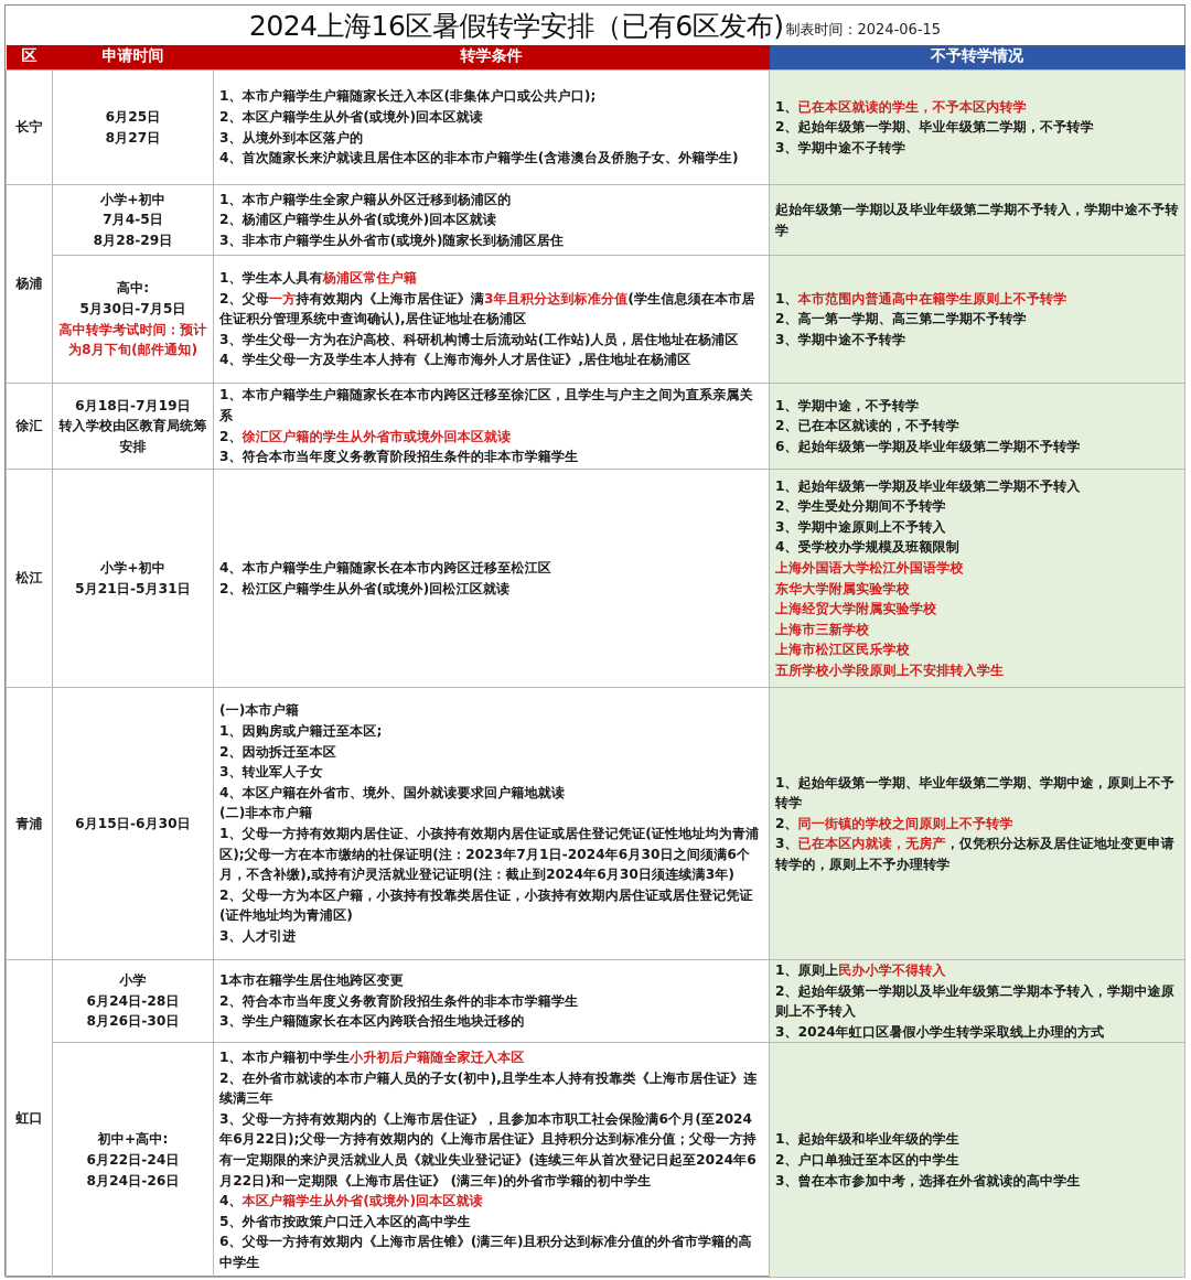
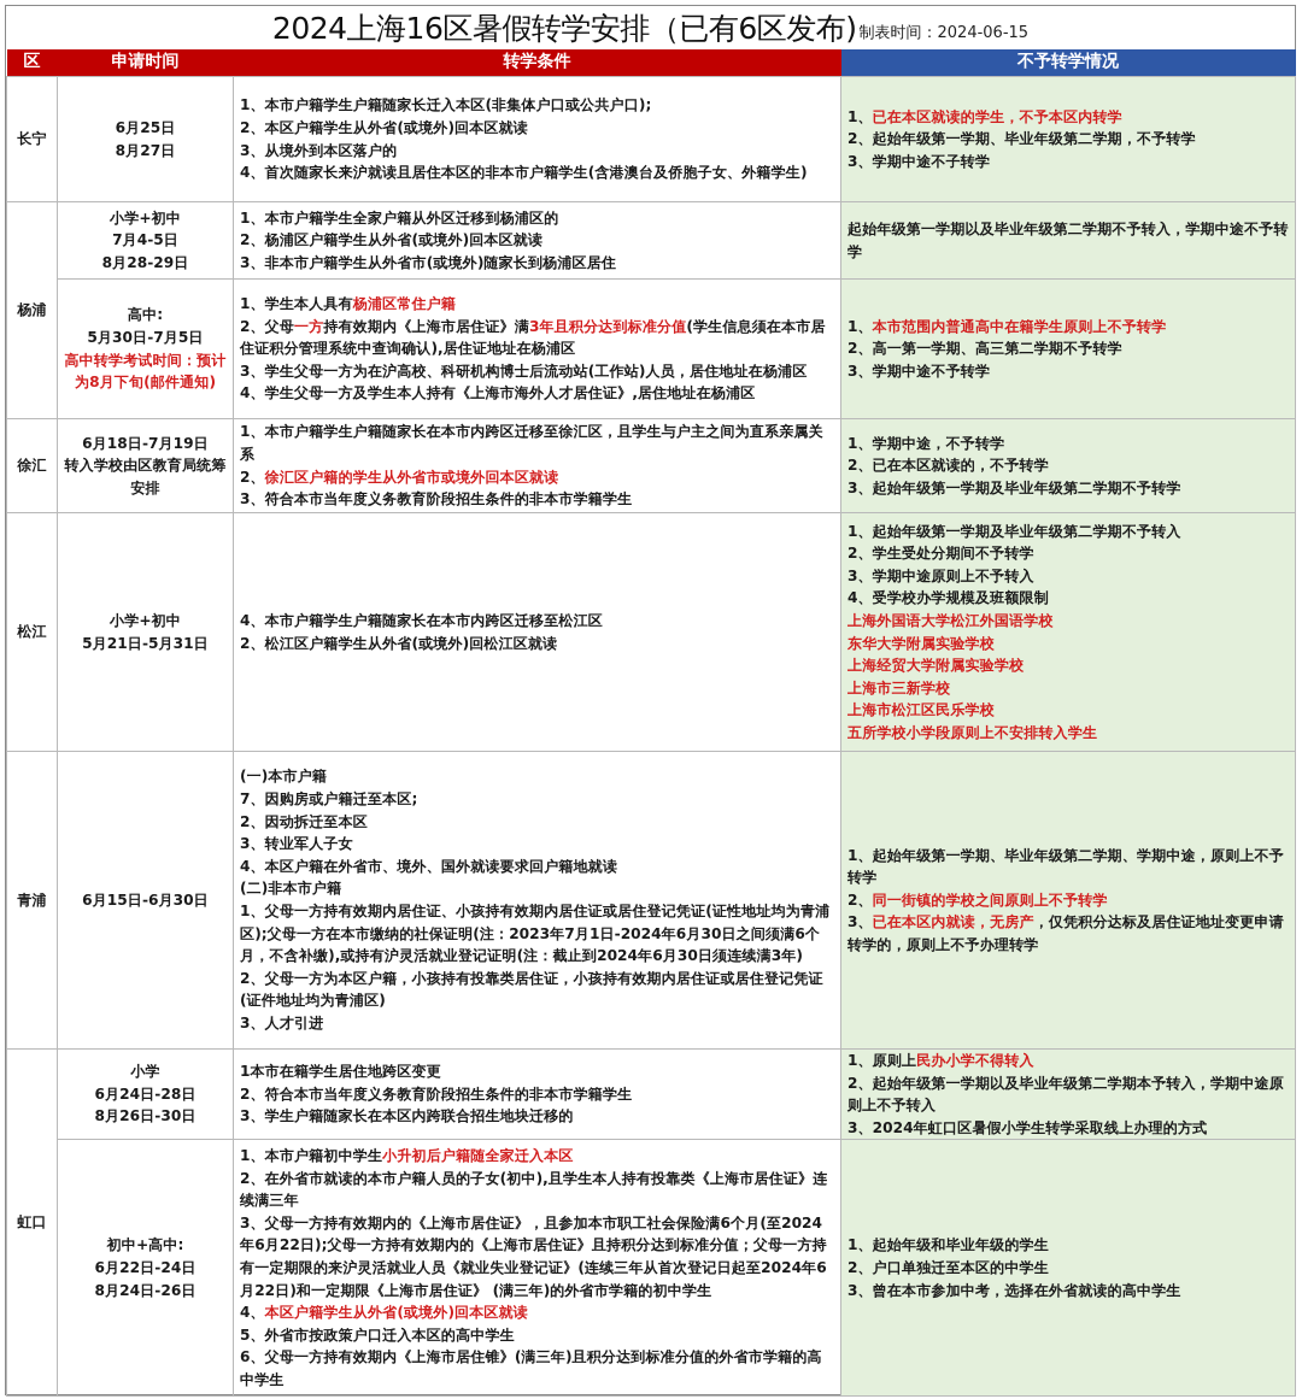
  2024上海16区暑假转学安排（已有6区发布)
  制表时间：2024-06-15
  区	申请时间	转学条件	不予转学情况
  长宁	6月25日 8月27日	1、本市户籍学生户籍随家长迁入本区(非集体户口或公共户口); 2、本区户籍学生从外省(或境外)回本区就读 3、从境外到本区落户的 4、首次随家长来沪就读且居住本区的非本市户籍学生(含港澳台及侨胞子女、外籍学生)	1、已在本区就读的学生，不予本区内转学 2、起始年级第一学期、毕业年级第二学期，不予转学 3、学期中途不子转学
  杨浦	小学+初中 7月4-5日 8月28-29日	1、本市户籍学生全家户籍从外区迁移到杨浦区的 2、杨浦区户籍学生从外省(或境外)回本区就读 3、非本市户籍学生从外省市(或境外)随家长到杨浦区居住	起始年级第一学期以及毕业年级第二学期不予转入，学期中途不予转学
  高中: 5月30日-7月5日 高中转学考试时间：预计为8月下旬(邮件通知)	1、学生本人具有杨浦区常住户籍 2、父母一方持有效期内《上海市居住证》满3年且积分达到标准分值(学生信息须在本市居住证积分管理系统中查询确认),居住证地址在杨浦区 3、学生父母一方为在沪高校、科研机构博士后流动站(工作站)人员，居住地址在杨浦区 4、学生父母一方及学生本人持有《上海市海外人才居住证》,居住地址在杨浦区	1、本市范围内普通高中在籍学生原则上不予转学 2、高一第一学期、高三第二学期不予转学 3、学期中途不予转学
- 徐汇	6月18日-7月19日 转入学校由区教育局统筹安排	1、本市户籍学生户籍随家长在本市内跨区迁移至徐汇区，且学生与户主之间为直系亲属关系 2、徐汇区户籍的学生从外省市或境外回本区就读 3、符合本市当年度义务教育阶段招生条件的非本市学籍学生	1、学期中途，不予转学 2、已在本区就读的，不予转学 6、起始年级第一学期及毕业年级第二学期不予转学
+ 徐汇	6月18日-7月19日 转入学校由区教育局统筹安排	1、本市户籍学生户籍随家长在本市内跨区迁移至徐汇区，且学生与户主之间为直系亲属关系 2、徐汇区户籍的学生从外省市或境外回本区就读 3、符合本市当年度义务教育阶段招生条件的非本市学籍学生	1、学期中途，不予转学 2、已在本区就读的，不予转学 3、起始年级第一学期及毕业年级第二学期不予转学
  松江	小学+初中 5月21日-5月31日	4、本市户籍学生户籍随家长在本市内跨区迁移至松江区 2、松江区户籍学生从外省(或境外)回松江区就读	1、起始年级第一学期及毕业年级第二学期不予转入 2、学生受处分期间不予转学 3、学期中途原则上不予转入 4、受学校办学规模及班额限制 上海外国语大学松江外国语学校 东华大学附属实验学校 上海经贸大学附属实验学校 上海市三新学校 上海市松江区民乐学校 五所学校小学段原则上不安排转入学生
- 青浦	6月15日-6月30日	(一)本市户籍 1、因购房或户籍迁至本区; 2、因动拆迁至本区 3、转业军人子女 4、本区户籍在外省市、境外、国外就读要求回户籍地就读 (二)非本市户籍 1、父母一方持有效期内居住证、小孩持有效期内居住证或居住登记凭证(证性地址均为青浦区);父母一方在本市缴纳的社保证明(注：2023年7月1日-2024年6月30日之间须满6个月，不含补缴),或持有沪灵活就业登记证明(注：截止到2024年6月30日须连续满3年) 2、父母一方为本区户籍，小孩持有投靠类居住证，小孩持有效期内居住证或居住登记凭证(证件地址均为青浦区) 3、人才引进	1、起始年级第一学期、毕业年级第二学期、学期中途，原则上不予转学 2、同一街镇的学校之间原则上不予转学 3、已在本区内就读，无房产，仅凭积分达标及居住证地址变更申请转学的，原则上不予办理转学
+ 青浦	6月15日-6月30日	(一)本市户籍 7、因购房或户籍迁至本区; 2、因动拆迁至本区 3、转业军人子女 4、本区户籍在外省市、境外、国外就读要求回户籍地就读 (二)非本市户籍 1、父母一方持有效期内居住证、小孩持有效期内居住证或居住登记凭证(证性地址均为青浦区);父母一方在本市缴纳的社保证明(注：2023年7月1日-2024年6月30日之间须满6个月，不含补缴),或持有沪灵活就业登记证明(注：截止到2024年6月30日须连续满3年) 2、父母一方为本区户籍，小孩持有投靠类居住证，小孩持有效期内居住证或居住登记凭证(证件地址均为青浦区) 3、人才引进	1、起始年级第一学期、毕业年级第二学期、学期中途，原则上不予转学 2、同一街镇的学校之间原则上不予转学 3、已在本区内就读，无房产，仅凭积分达标及居住证地址变更申请转学的，原则上不予办理转学
  虹口	小学 6月24日-28日 8月26日-30日	1本市在籍学生居住地跨区变更 2、符合本市当年度义务教育阶段招生条件的非本市学籍学生 3、学生户籍随家长在本区内跨联合招生地块迁移的	1、原则上民办小学不得转入 2、起始年级第一学期以及毕业年级第二学期本予转入，学期中途原则上不予转入 3、2024年虹口区暑假小学生转学采取线上办理的方式
  初中+高中: 6月22日-24日 8月24日-26日	1、本市户籍初中学生小升初后户籍随全家迁入本区 2、在外省市就读的本市户籍人员的子女(初中),且学生本人持有投靠类《上海市居住证》连续满三年 3、父母一方持有效期内的《上海市居住证》，且参加本市职工社会保险满6个月(至2024年6月22日);父母一方持有效期内的《上海市居住证》且持积分达到标准分值；父母一方持有一定期限的来沪灵活就业人员《就业失业登记证》(连续三年从首次登记日起至2024年6月22日)和一定期限《上海市居住证》 (满三年)的外省市学籍的初中学生 4、本区户籍学生从外省(或境外)回本区就读 5、外省市按政策户口迁入本区的高中学生 6、父母一方持有效期内《上海市居住锥》(满三年)且积分达到标准分值的外省市学籍的高中学生	1、起始年级和毕业年级的学生 2、户口单独迁至本区的中学生 3、曾在本市参加中考，选择在外省就读的高中学生
